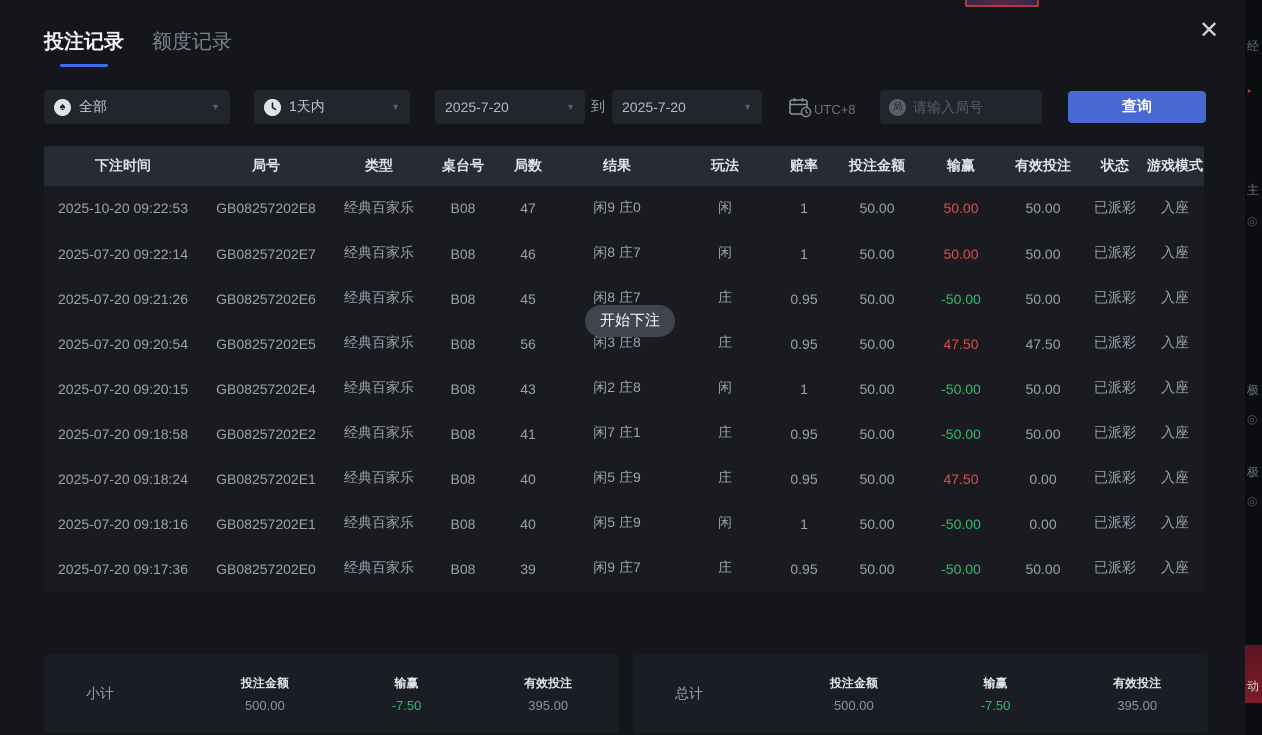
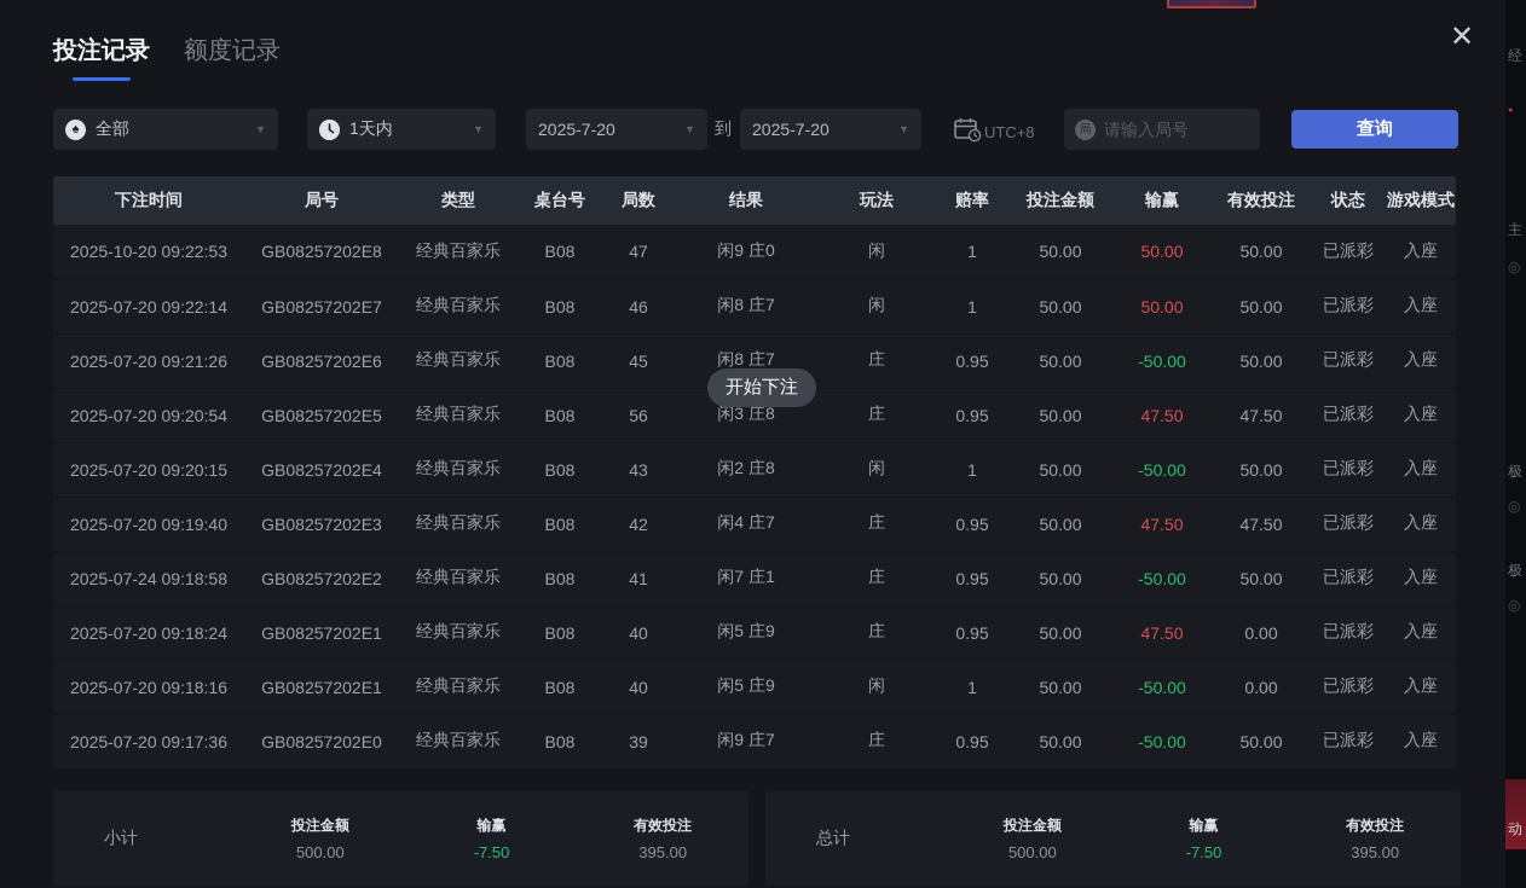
  投注记录
  额度记录
  ✕
  ♠
  全部
  ▼
  1天内
  ▼
  2025-7-20
  ▼
  到
  2025-7-20
  ▼
  UTC+8
  局
  请输入局号
  查询
  下注时间	局号	类型	桌台号	局数	结果	玩法	赔率	投注金额	输赢	有效投注	状态	游戏模式
  2025-10-20 09:22:53	GB08257202E8	经典百家乐	B08	47	闲9 庄0	闲	1	50.00	50.00	50.00	已派彩	入座
  2025-07-20 09:22:14	GB08257202E7	经典百家乐	B08	46	闲8 庄7	闲	1	50.00	50.00	50.00	已派彩	入座
  2025-07-20 09:21:26	GB08257202E6	经典百家乐	B08	45	闲8 庄7	庄	0.95	50.00	-50.00	50.00	已派彩	入座
  2025-07-20 09:20:54	GB08257202E5	经典百家乐	B08	56	闲3 庄8	庄	0.95	50.00	47.50	47.50	已派彩	入座
  2025-07-20 09:20:15	GB08257202E4	经典百家乐	B08	43	闲2 庄8	闲	1	50.00	-50.00	50.00	已派彩	入座
+ 2025-07-20 09:19:40	GB08257202E3	经典百家乐	B08	42	闲4 庄7	庄	0.95	50.00	47.50	47.50	已派彩	入座
- 2025-07-20 09:18:58	GB08257202E2	经典百家乐	B08	41	闲7 庄1	庄	0.95	50.00	-50.00	50.00	已派彩	入座
+ 2025-07-24 09:18:58	GB08257202E2	经典百家乐	B08	41	闲7 庄1	庄	0.95	50.00	-50.00	50.00	已派彩	入座
  2025-07-20 09:18:24	GB08257202E1	经典百家乐	B08	40	闲5 庄9	庄	0.95	50.00	47.50	0.00	已派彩	入座
  2025-07-20 09:18:16	GB08257202E1	经典百家乐	B08	40	闲5 庄9	闲	1	50.00	-50.00	0.00	已派彩	入座
  2025-07-20 09:17:36	GB08257202E0	经典百家乐	B08	39	闲9 庄7	庄	0.95	50.00	-50.00	50.00	已派彩	入座
  开始下注
  小计
  投注金额
  500.00
  输赢
  -7.50
  有效投注
  395.00
  总计
  投注金额
  500.00
  输赢
  -7.50
  有效投注
  395.00
  经
  主
  ◎
  极
  ◎
  极
  ◎
  动
